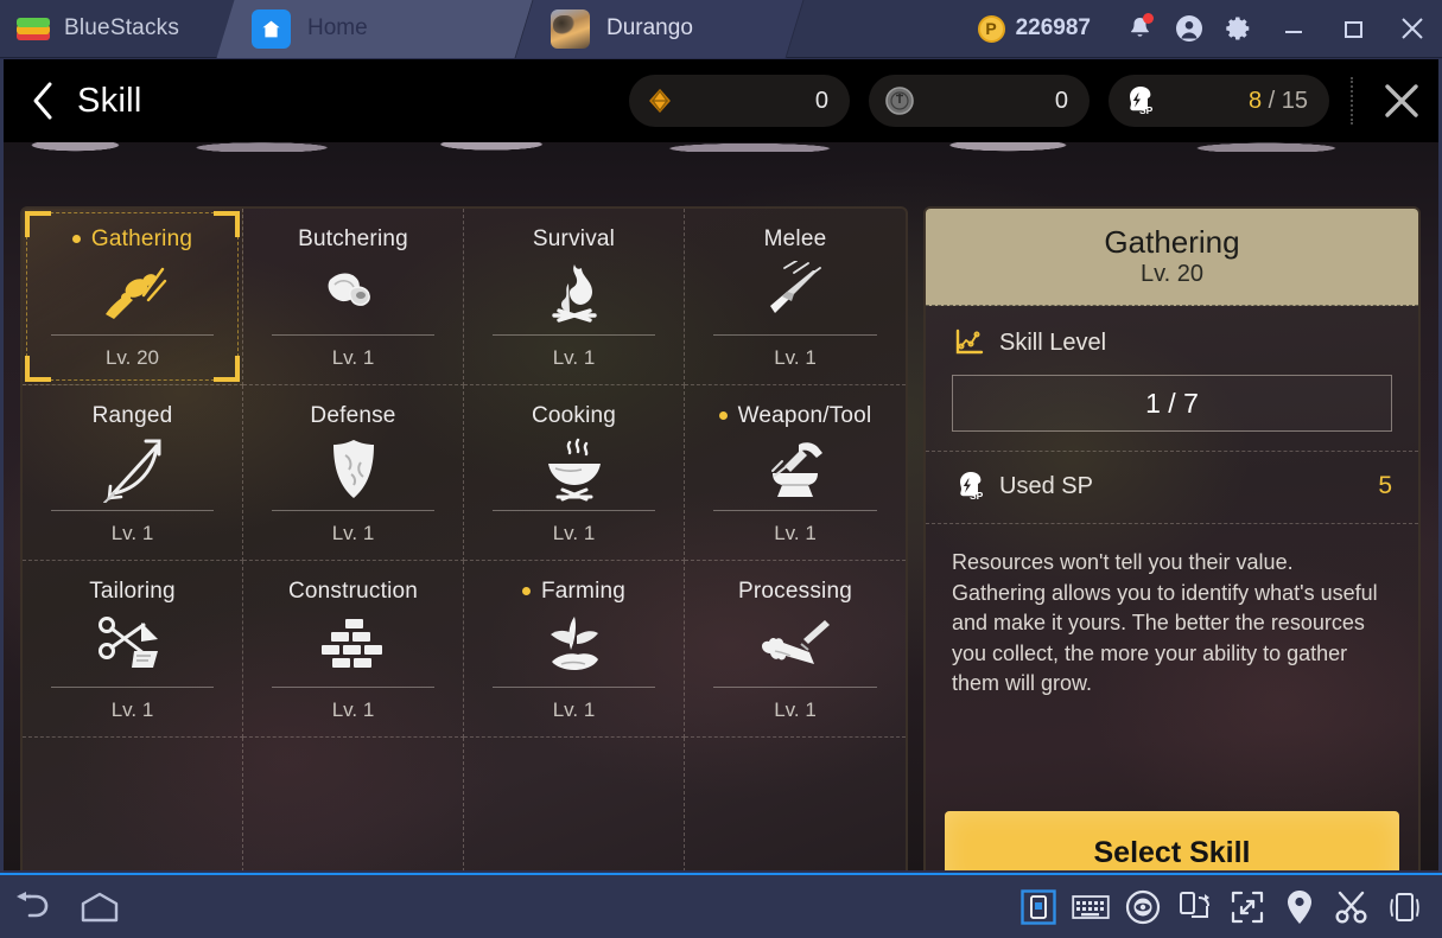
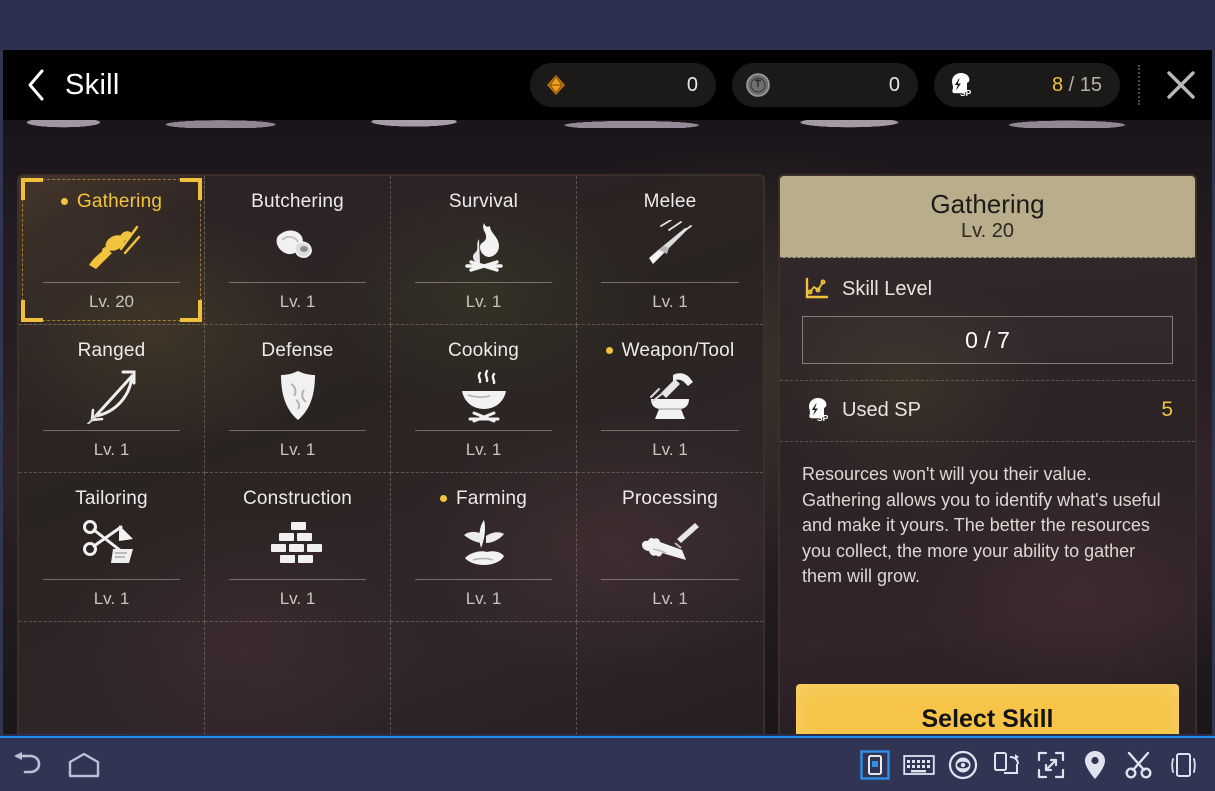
- BlueStacks
- Home
- Durango
- P
- 226987
  Skill
  0
  0
  SP
  8 / 15
  Gathering
  Lv. 20
  Butchering
  Lv. 1
  Survival
  Lv. 1
  Melee
  Lv. 1
  Ranged
  Lv. 1
  Defense
  Lv. 1
  Cooking
  Lv. 1
  Weapon/Tool
  Lv. 1
  Tailoring
  Lv. 1
  Construction
  Lv. 1
  Farming
  Lv. 1
  Processing
  Lv. 1
  Gathering
  Lv. 20
  Skill Level
- 1 / 7
+ 0 / 7
  SP
  Used SP
  5
- Resources won't tell you their value. Gathering allows you to identify what's useful and make it yours. The better the resources you collect, the more your ability to gather them will grow.
+ Resources won't will you their value. Gathering allows you to identify what's useful and make it yours. The better the resources you collect, the more your ability to gather them will grow.
  Select Skill
